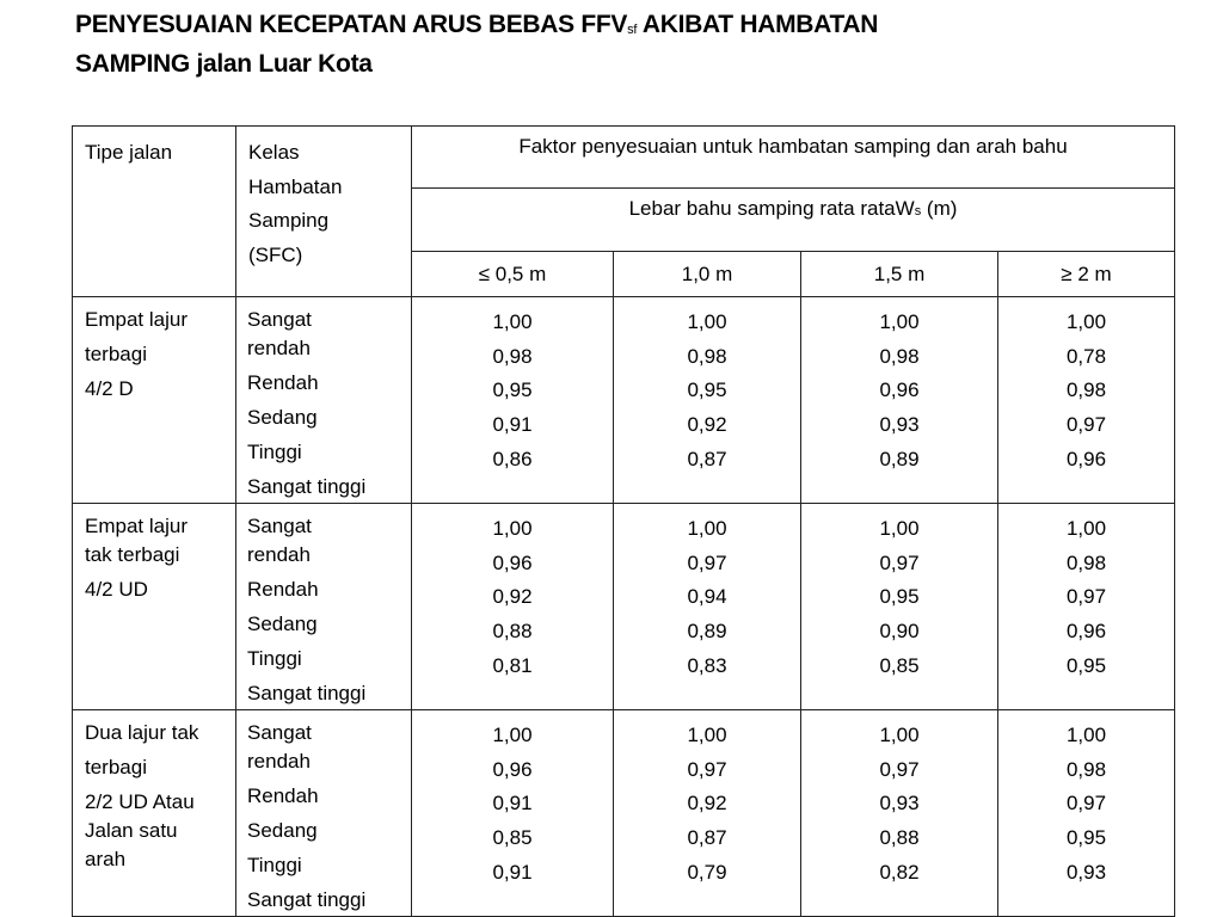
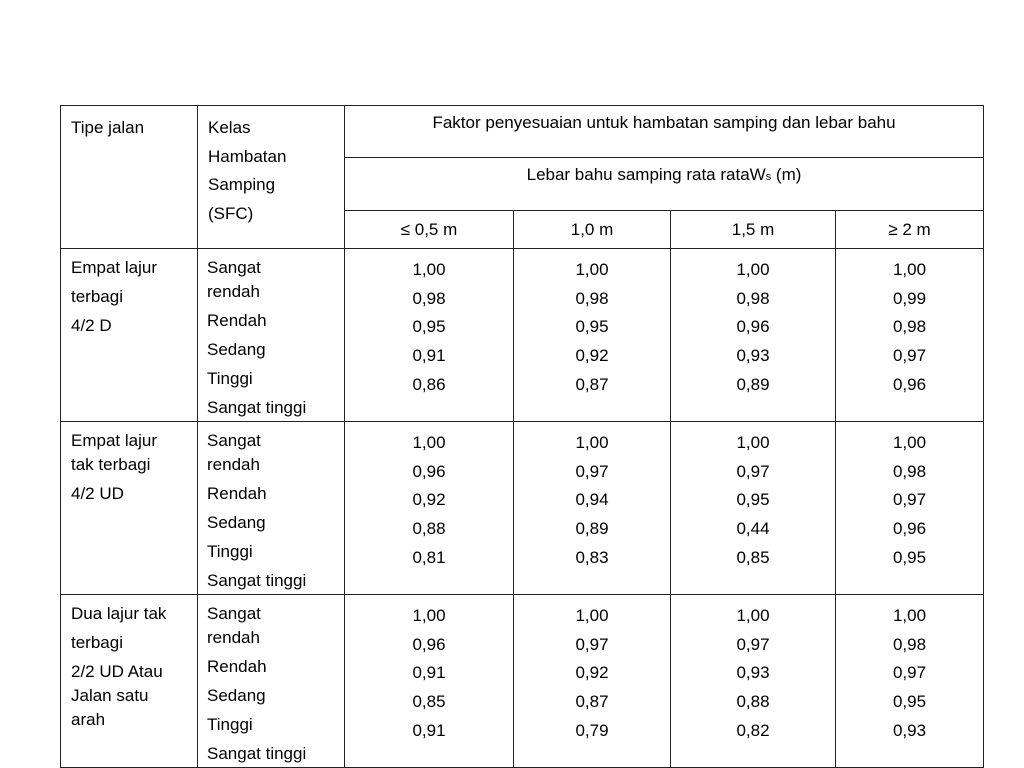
- PENYESUAIAN KECEPATAN ARUS BEBAS FFVsf AKIBAT HAMBATAN
- SAMPING jalan Luar Kota
- Tipe jalan	Kelas Hambatan Samping (SFC)	Faktor penyesuaian untuk hambatan samping dan arah bahu
+ Tipe jalan	Kelas Hambatan Samping (SFC)	Faktor penyesuaian untuk hambatan samping dan lebar bahu
  Lebar bahu samping rata rataWs (m)
  ≤ 0,5 m	1,0 m	1,5 m	≥ 2 m
- Empat lajur terbagi 4/2 D	Sangat rendah Rendah Sedang Tinggi Sangat tinggi	1,00 0,98 0,95 0,91 0,86	1,00 0,98 0,95 0,92 0,87	1,00 0,98 0,96 0,93 0,89	1,00 0,78 0,98 0,97 0,96
+ Empat lajur terbagi 4/2 D	Sangat rendah Rendah Sedang Tinggi Sangat tinggi	1,00 0,98 0,95 0,91 0,86	1,00 0,98 0,95 0,92 0,87	1,00 0,98 0,96 0,93 0,89	1,00 0,99 0,98 0,97 0,96
- Empat lajur tak terbagi 4/2 UD	Sangat rendah Rendah Sedang Tinggi Sangat tinggi	1,00 0,96 0,92 0,88 0,81	1,00 0,97 0,94 0,89 0,83	1,00 0,97 0,95 0,90 0,85	1,00 0,98 0,97 0,96 0,95
+ Empat lajur tak terbagi 4/2 UD	Sangat rendah Rendah Sedang Tinggi Sangat tinggi	1,00 0,96 0,92 0,88 0,81	1,00 0,97 0,94 0,89 0,83	1,00 0,97 0,95 0,44 0,85	1,00 0,98 0,97 0,96 0,95
  Dua lajur tak terbagi 2/2 UD Atau Jalan satu arah	Sangat rendah Rendah Sedang Tinggi Sangat tinggi	1,00 0,96 0,91 0,85 0,91	1,00 0,97 0,92 0,87 0,79	1,00 0,97 0,93 0,88 0,82	1,00 0,98 0,97 0,95 0,93
